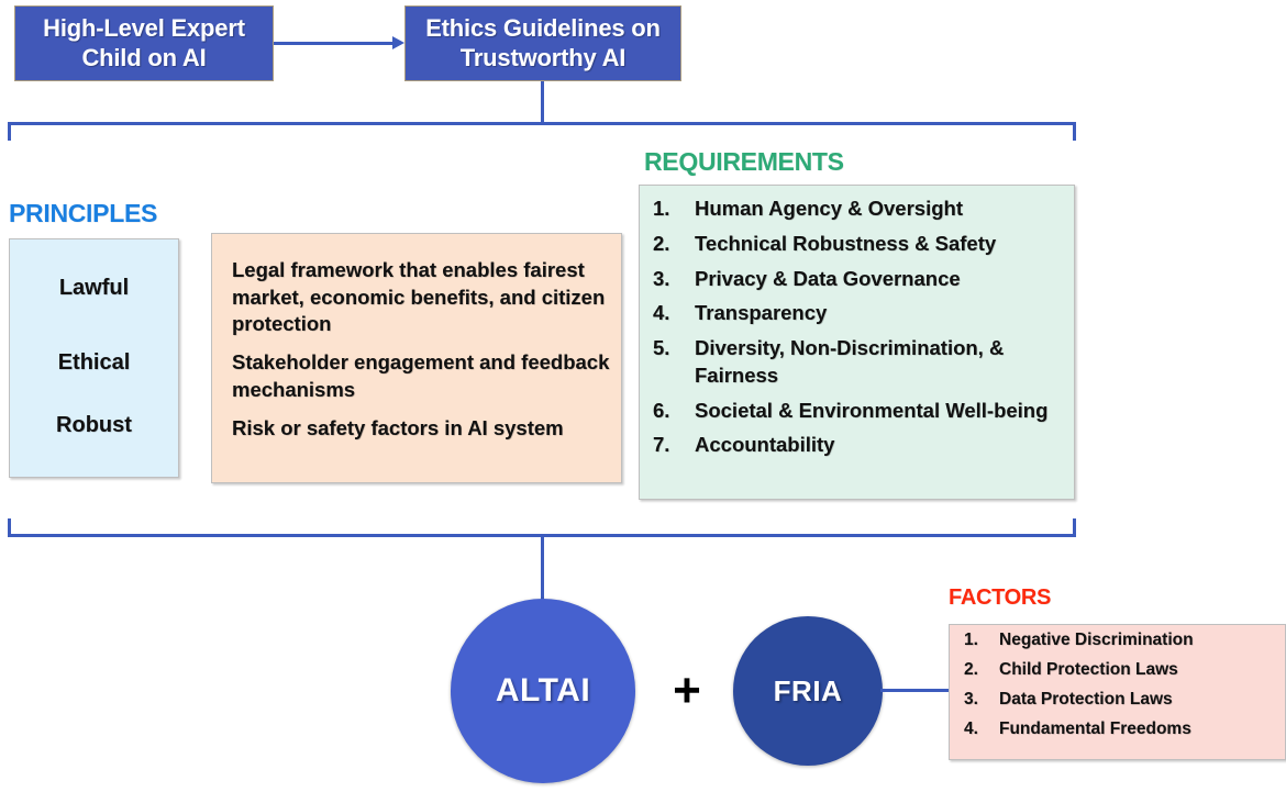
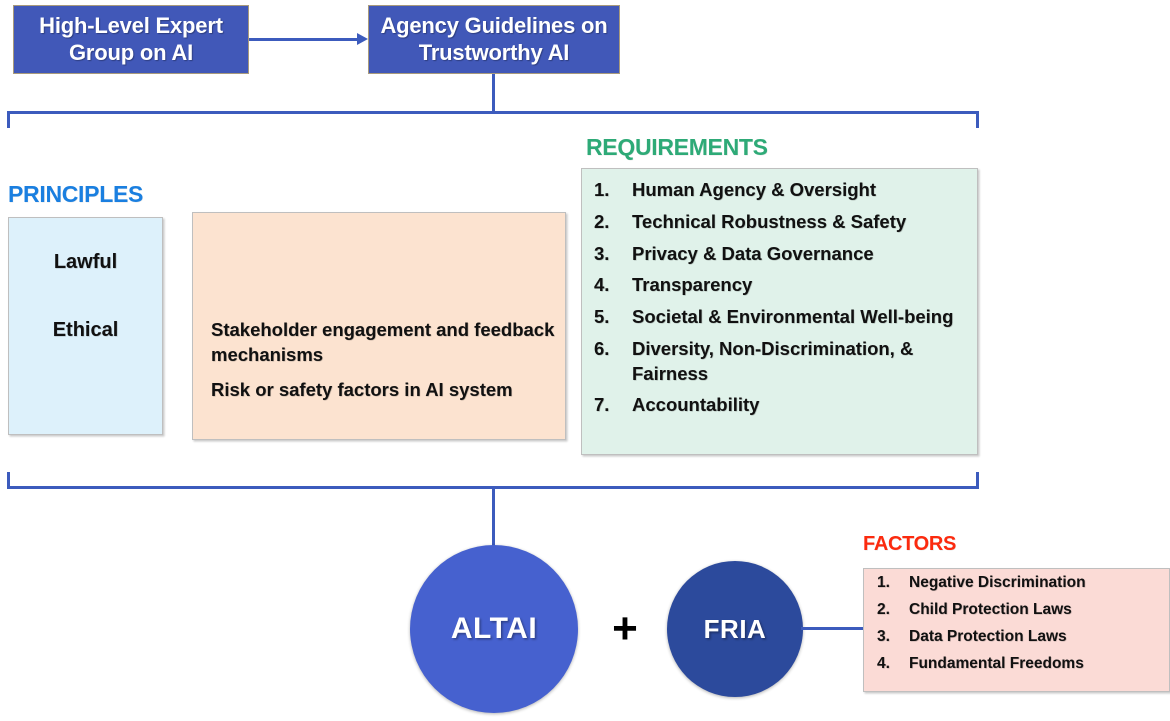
- High-Level Expert Child on AI
+ High-Level Expert Group on AI
- Ethics Guidelines on Trustworthy AI
+ Agency Guidelines on Trustworthy AI
  PRINCIPLES
  Lawful
  Ethical
- Robust
- Legal framework that enables fairest market, economic benefits, and citizen protection
  Stakeholder engagement and feedback mechanisms
  Risk or safety factors in AI system
  REQUIREMENTS
  1.
  Human Agency & Oversight
  2.
  Technical Robustness & Safety
  3.
  Privacy & Data Governance
  4.
  Transparency
  5.
- Diversity, Non-Discrimination, & Fairness
+ Societal & Environmental Well-being
  6.
- Societal & Environmental Well-being
+ Diversity, Non-Discrimination, & Fairness
  7.
  Accountability
  ALTAI
  +
  FRIA
  FACTORS
  1.
  Negative Discrimination
  2.
  Child Protection Laws
  3.
  Data Protection Laws
  4.
  Fundamental Freedoms
